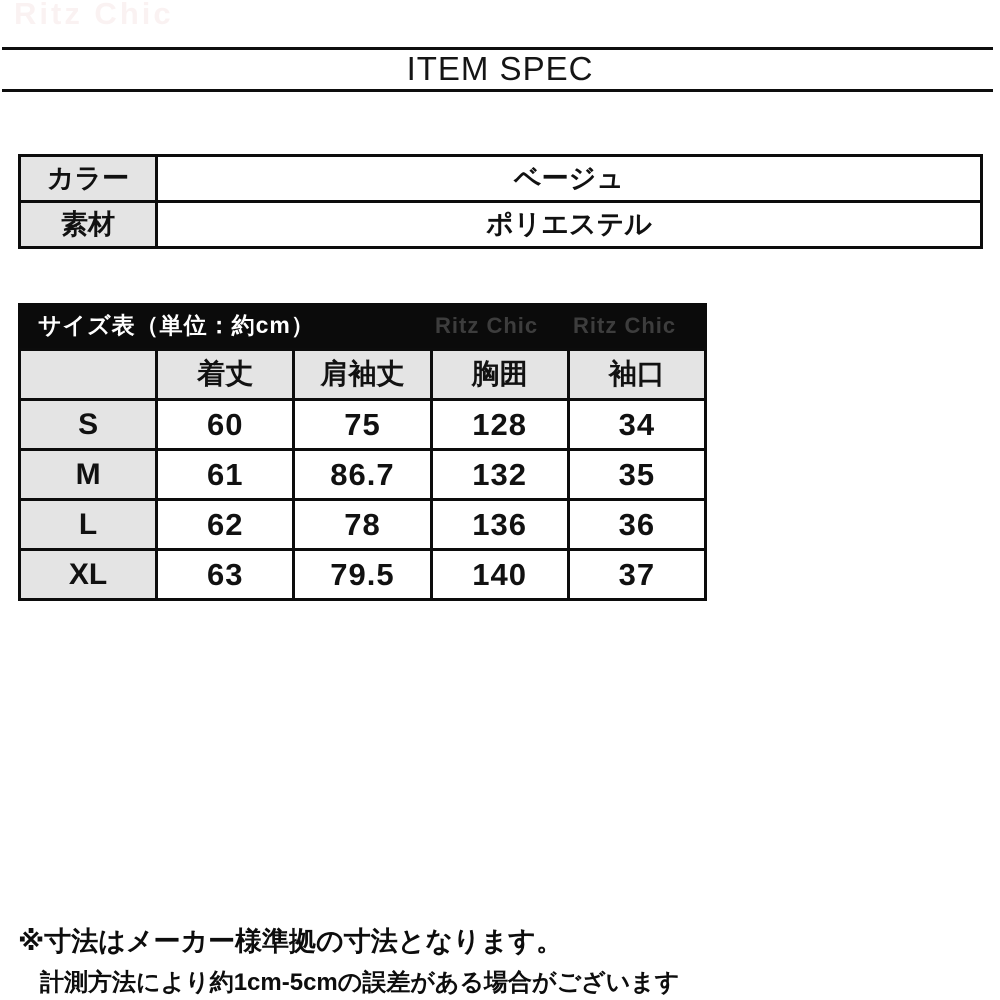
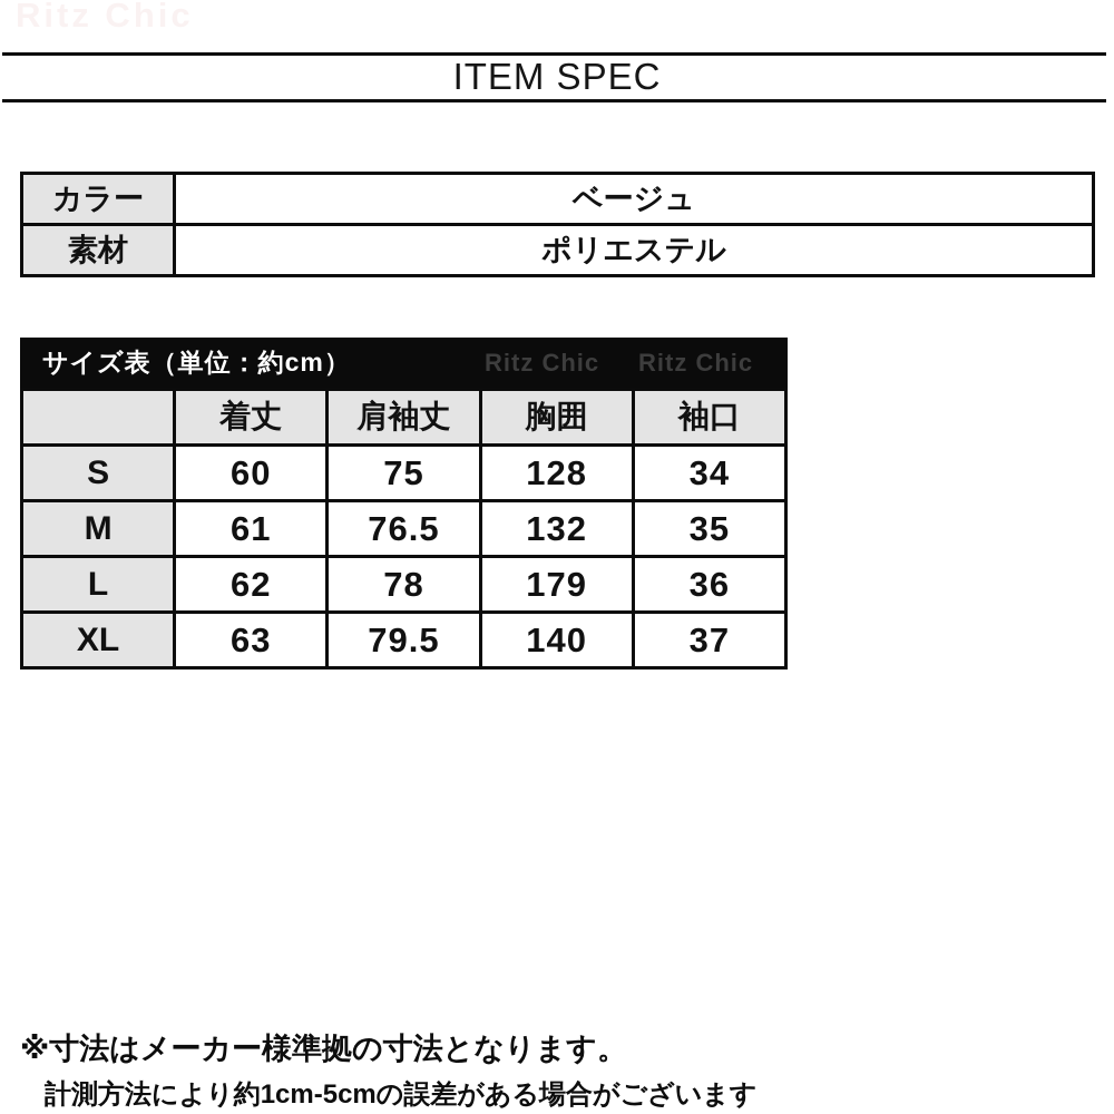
  ITEM SPEC
  カラー	ベージュ
  素材	ポリエステル
  サイズ表（単位：約cm）
  Ritz Chic
  Ritz Chic
  	着丈	肩袖丈	胸囲	袖口
  S	60	75	128	34
- M	61	86.7	132	35
+ M	61	76.5	132	35
- L	62	78	136	36
+ L	62	78	179	36
  XL	63	79.5	140	37
  ※寸法はメーカー様準拠の寸法となります。
  計測方法により約1cm-5cmの誤差がある場合がございます
